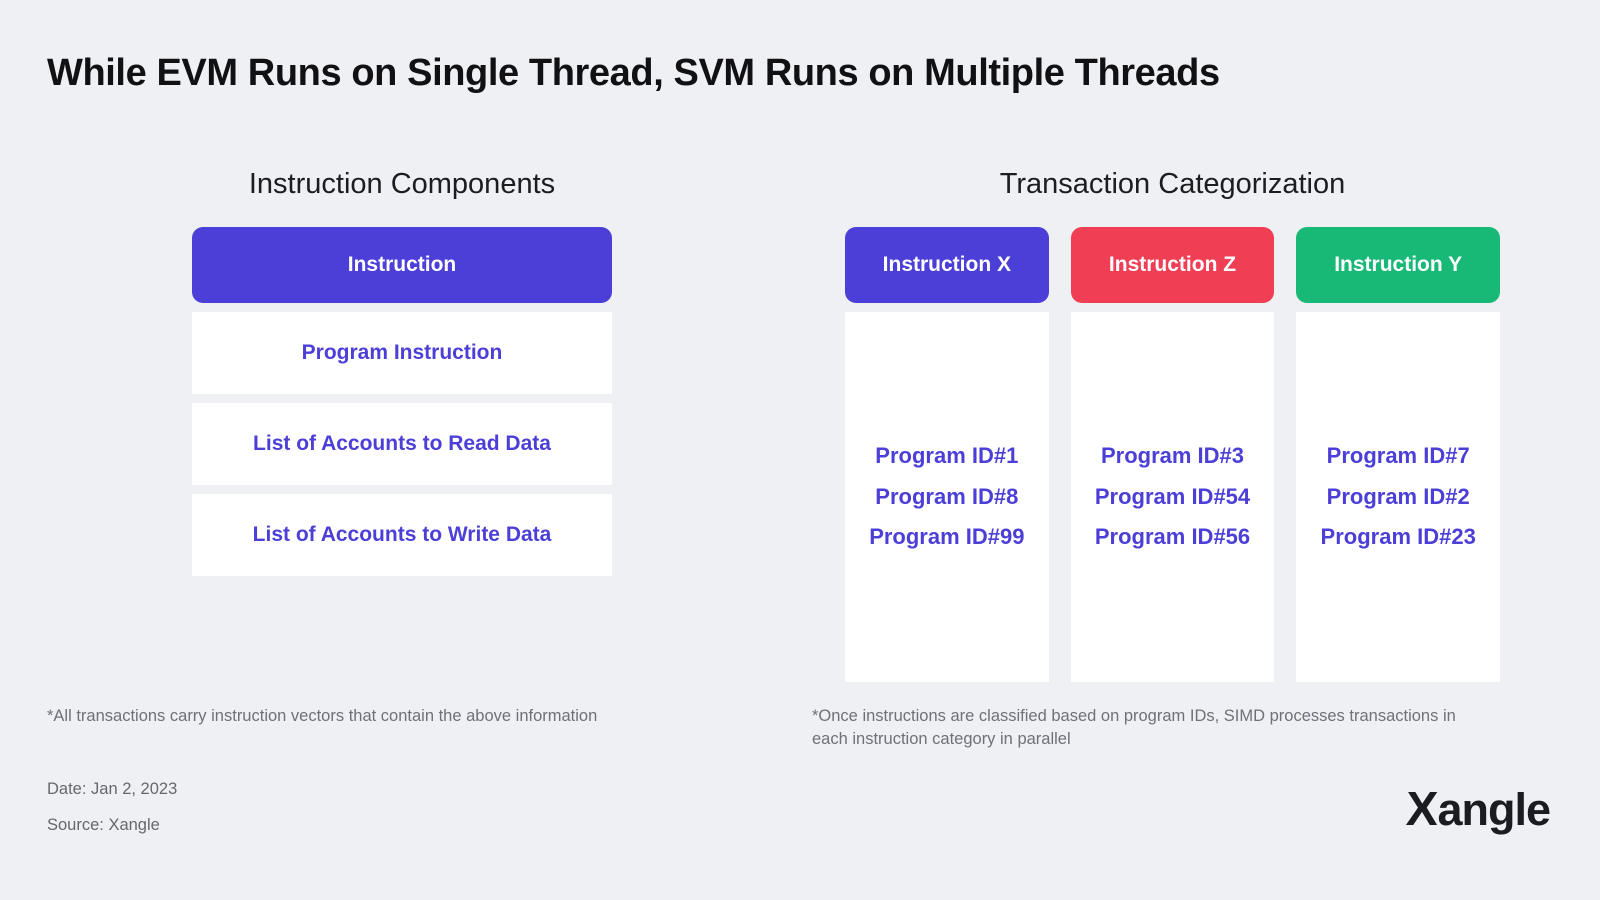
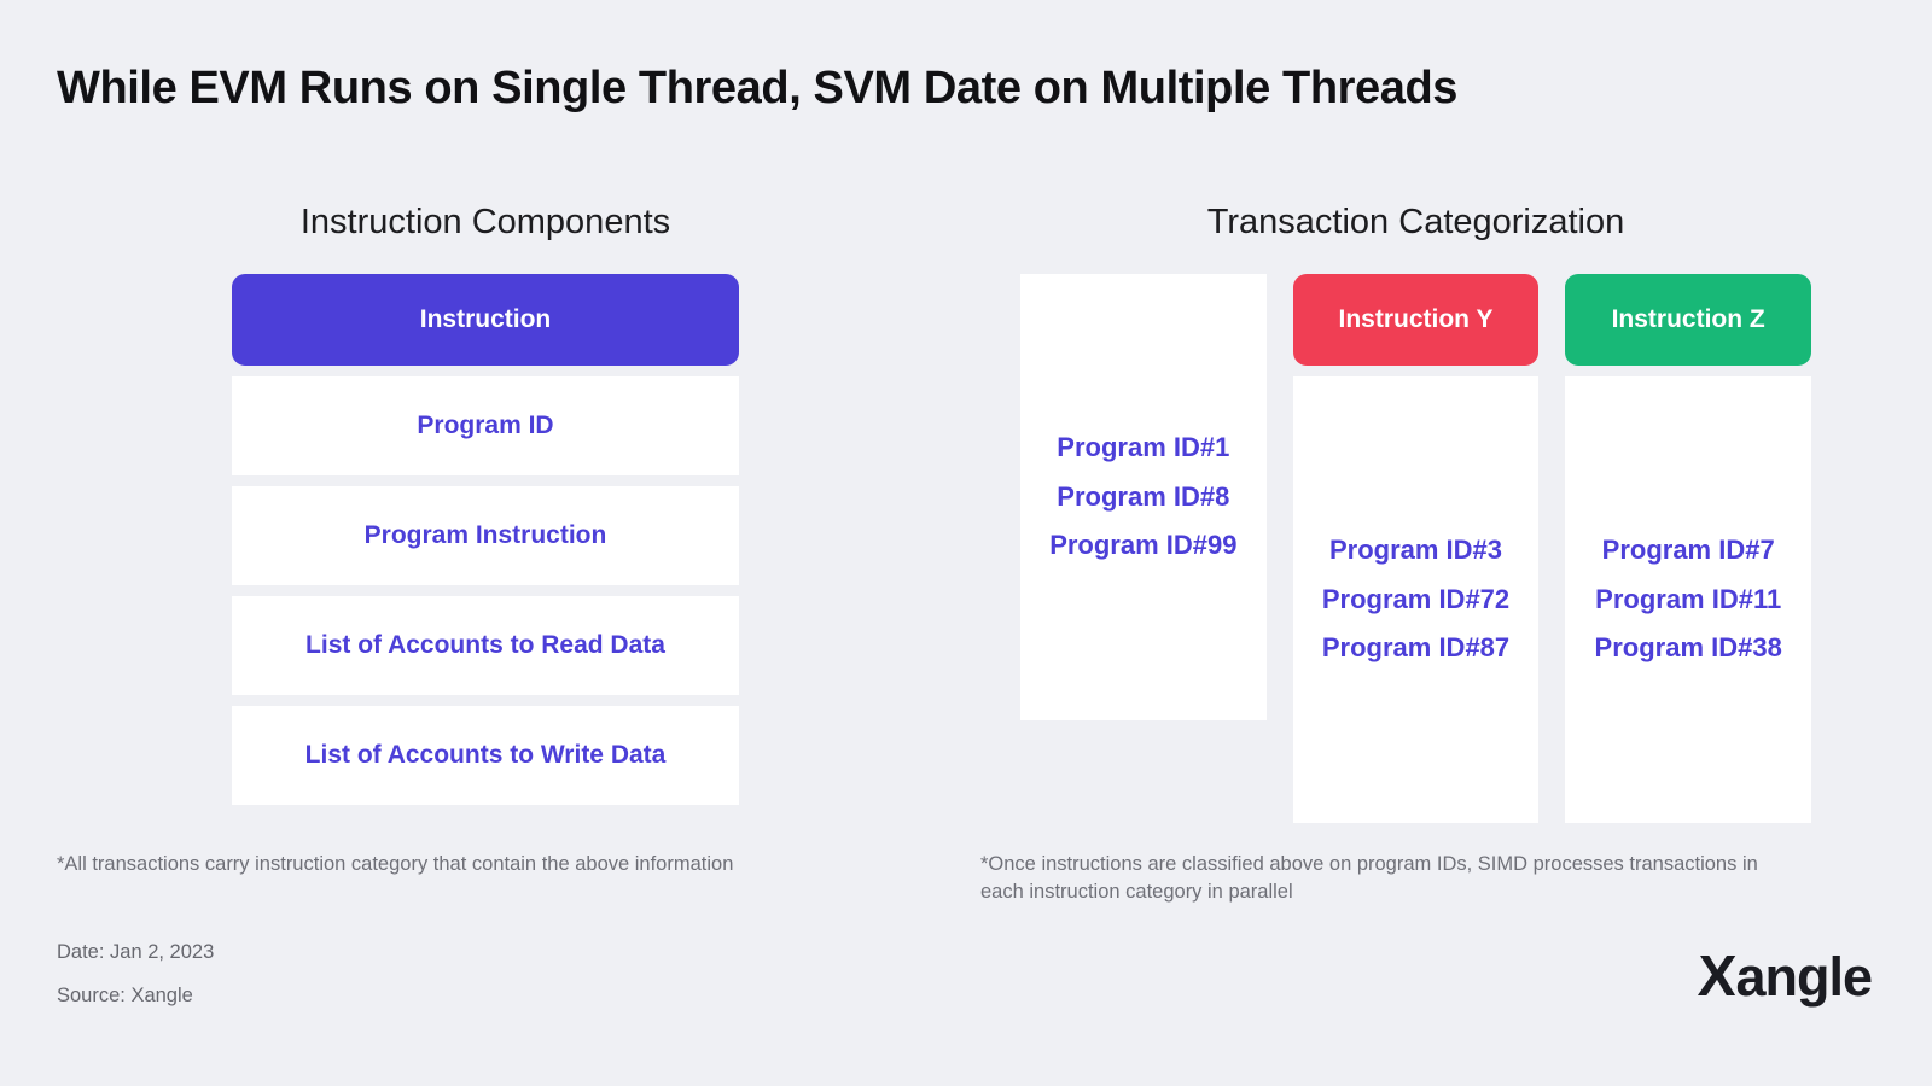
- While EVM Runs on Single Thread, SVM Runs on Multiple Threads
+ While EVM Runs on Single Thread, SVM Date on Multiple Threads
  Instruction Components
  Instruction
+ Program ID
  Program Instruction
  List of Accounts to Read Data
  List of Accounts to Write Data
- *All transactions carry instruction vectors that contain the above information
+ *All transactions carry instruction category that contain the above information
  Transaction Categorization
- Instruction X
  Program ID#1
  Program ID#8
  Program ID#99
- Instruction Z
+ Instruction Y
  Program ID#3
- Program ID#54
+ Program ID#72
- Program ID#56
+ Program ID#87
- Instruction Y
+ Instruction Z
  Program ID#7
- Program ID#2
+ Program ID#11
- Program ID#23
+ Program ID#38
- *Once instructions are classified based on program IDs, SIMD processes transactions in each instruction category in parallel
+ *Once instructions are classified above on program IDs, SIMD processes transactions in each instruction category in parallel
  Date: Jan 2, 2023
  Source: Xangle
  angle
